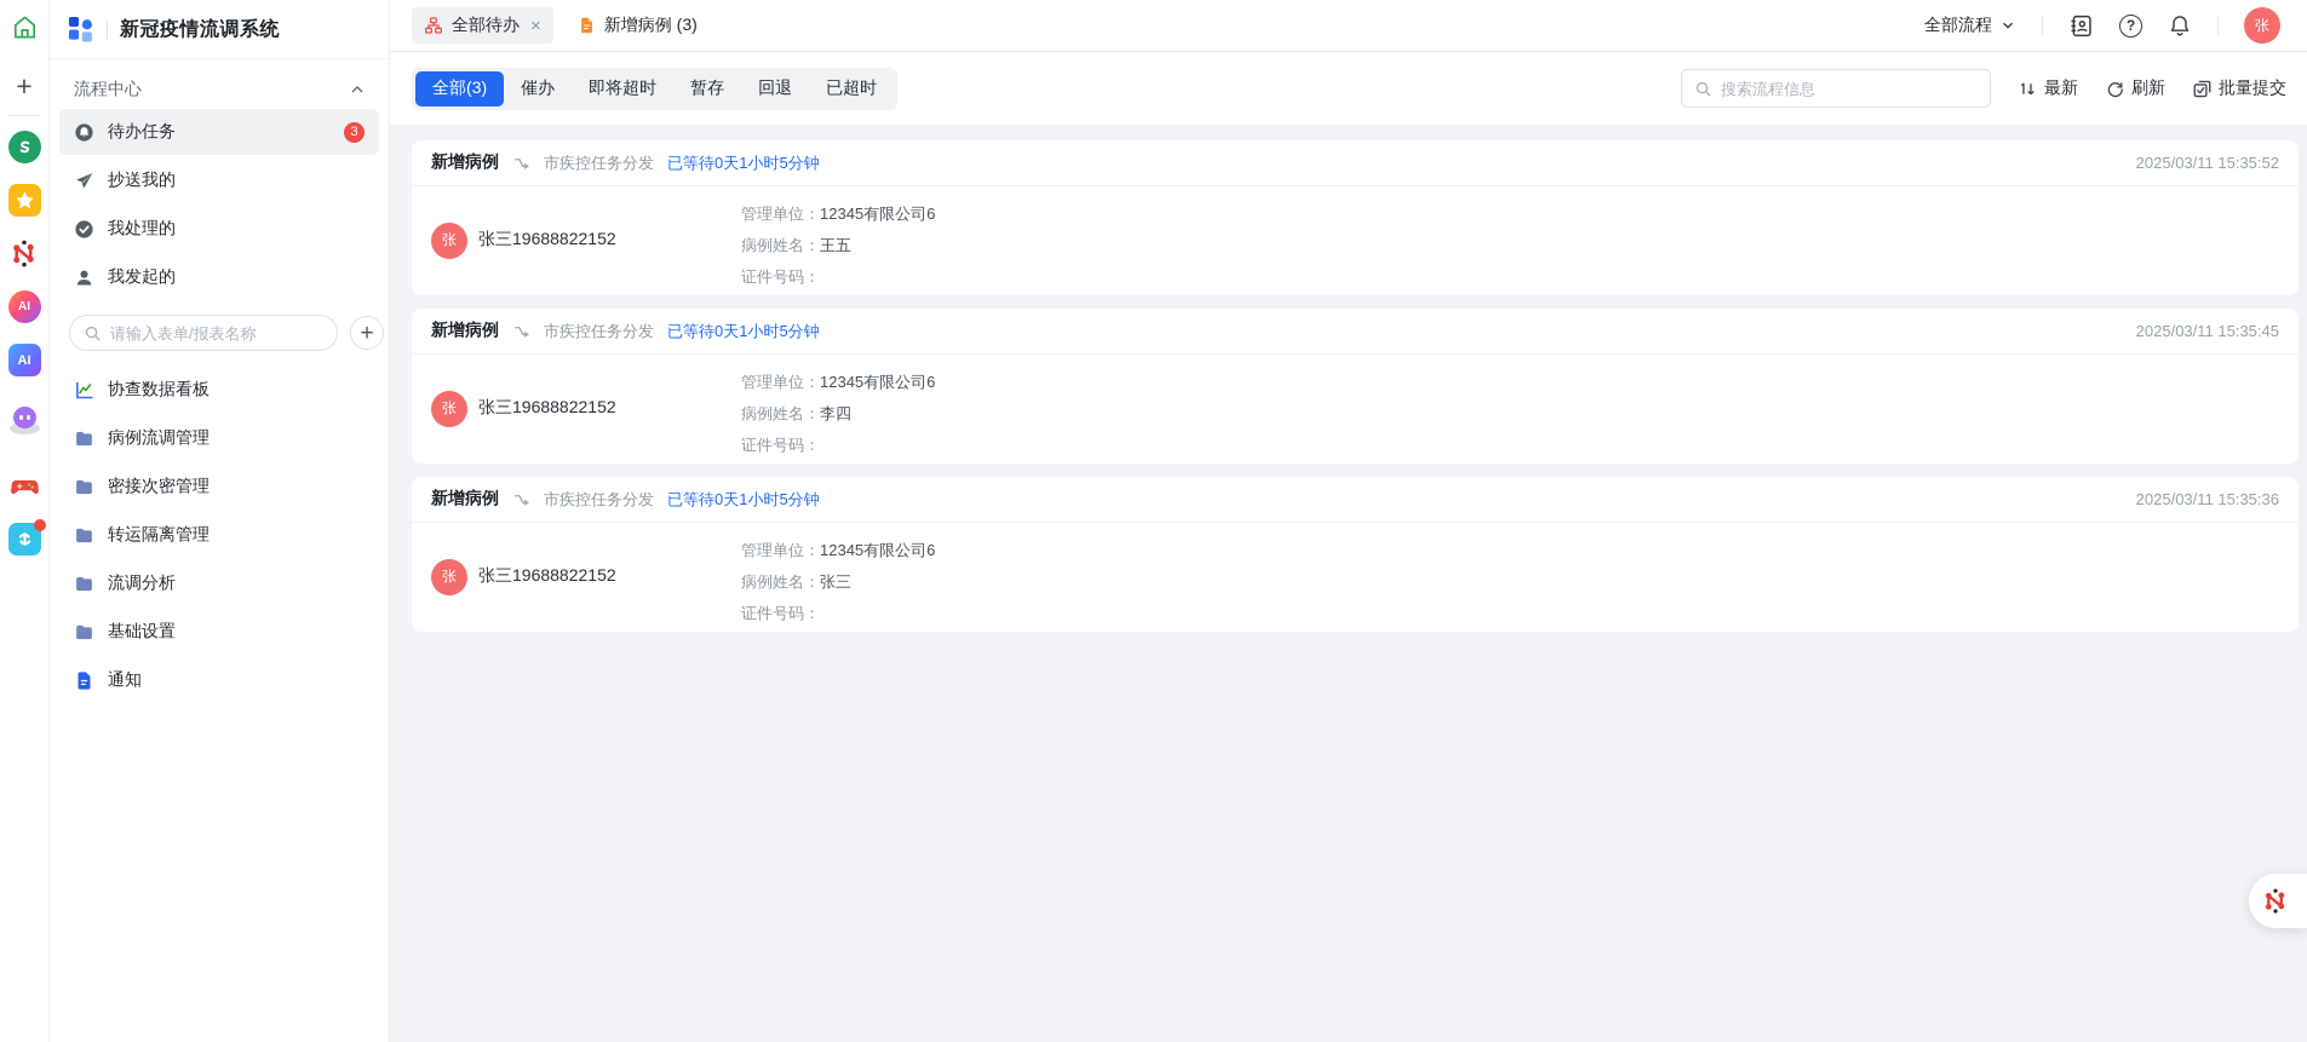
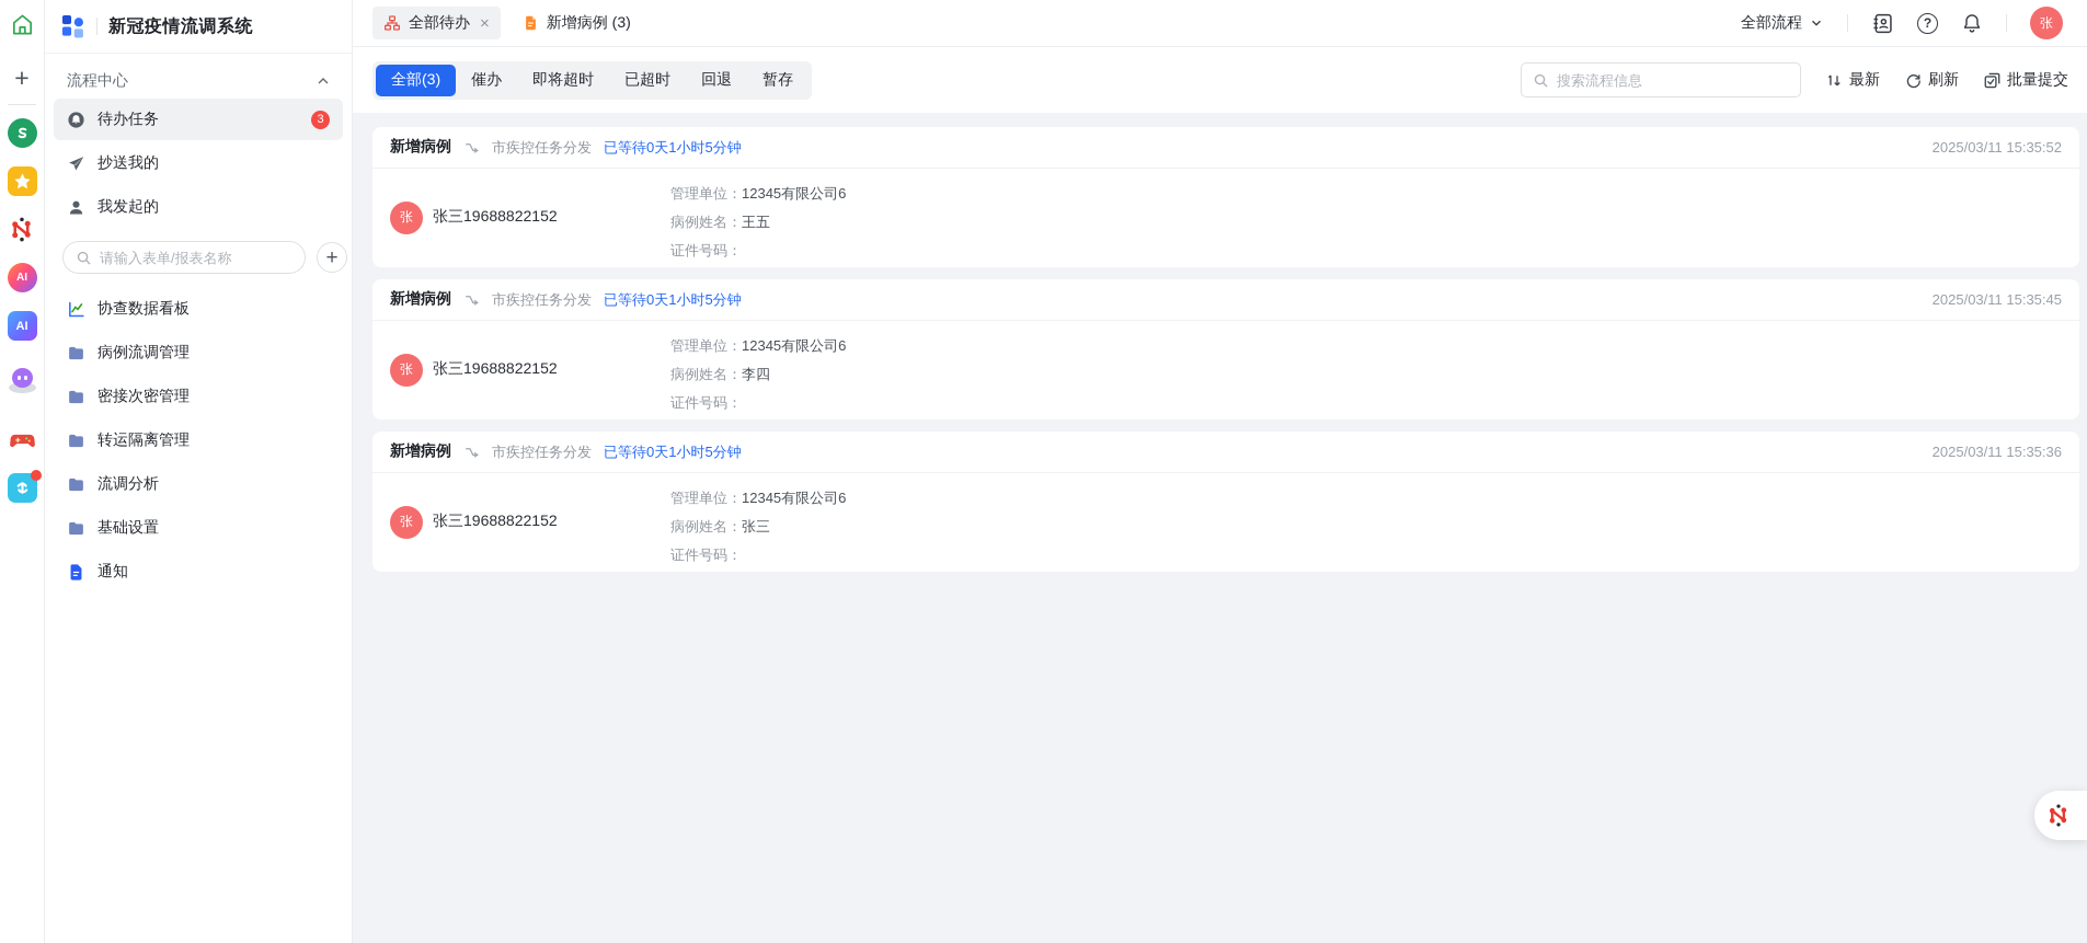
  +
  AI
  AI
  新冠疫情流调系统
  流程中心
  待办任务
  3
  抄送我的
- 我处理的
  我发起的
  请输入表单/报表名称
  +
  协查数据看板
  病例流调管理
  密接次密管理
  转运隔离管理
  流调分析
  基础设置
  通知
  全部待办
  ×
  新增病例 (3)
  全部流程
  ?
  张
  全部(3)
  催办
  即将超时
- 暂存
+ 已超时
  回退
- 已超时
+ 暂存
  搜索流程信息
  最新
  刷新
  批量提交
  新增病例
  市疾控任务分发
  已等待0天1小时5分钟
  2025/03/11 15:35:52
  张
  张三19688822152
  管理单位：
  12345有限公司6
  病例姓名：
  王五
  证件号码：
  新增病例
  市疾控任务分发
  已等待0天1小时5分钟
  2025/03/11 15:35:45
  张
  张三19688822152
  管理单位：
  12345有限公司6
  病例姓名：
  李四
  证件号码：
  新增病例
  市疾控任务分发
  已等待0天1小时5分钟
  2025/03/11 15:35:36
  张
  张三19688822152
  管理单位：
  12345有限公司6
  病例姓名：
  张三
  证件号码：
